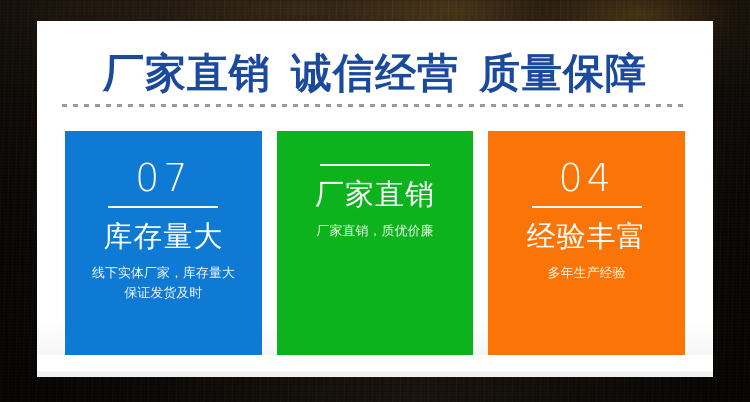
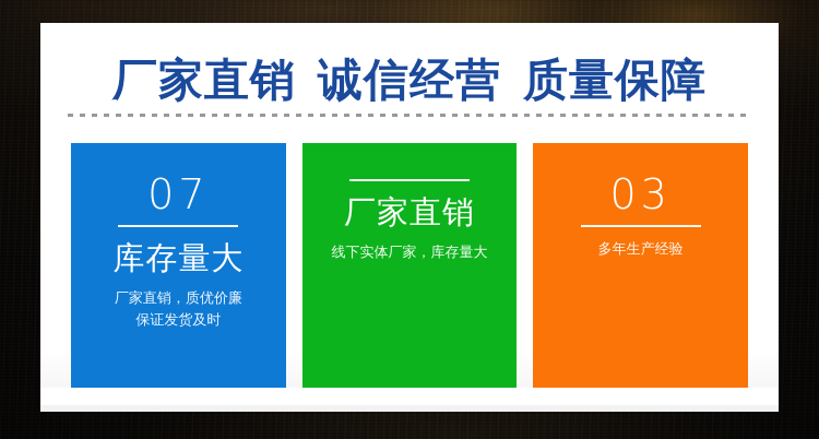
  厂家直销 诚信经营 质量保障
  07
  库存量大
- 线下实体厂家，库存量大
+ 厂家直销，质优价廉
  保证发货及时
  厂家直销
- 厂家直销，质优价廉
+ 线下实体厂家，库存量大
- 04
+ 03
- 经验丰富
  多年生产经验
